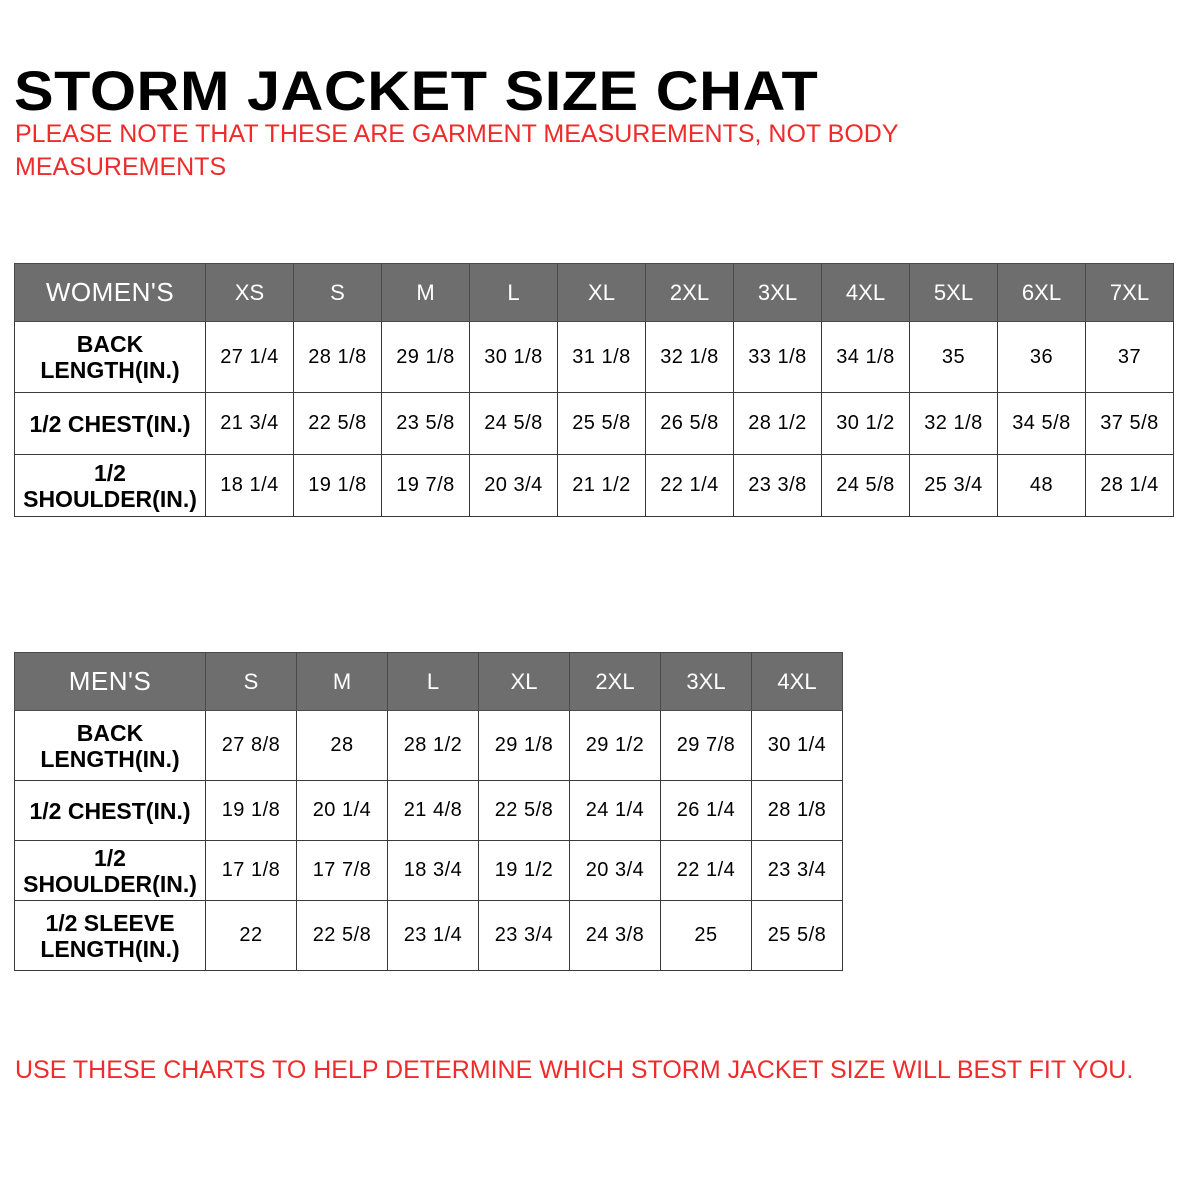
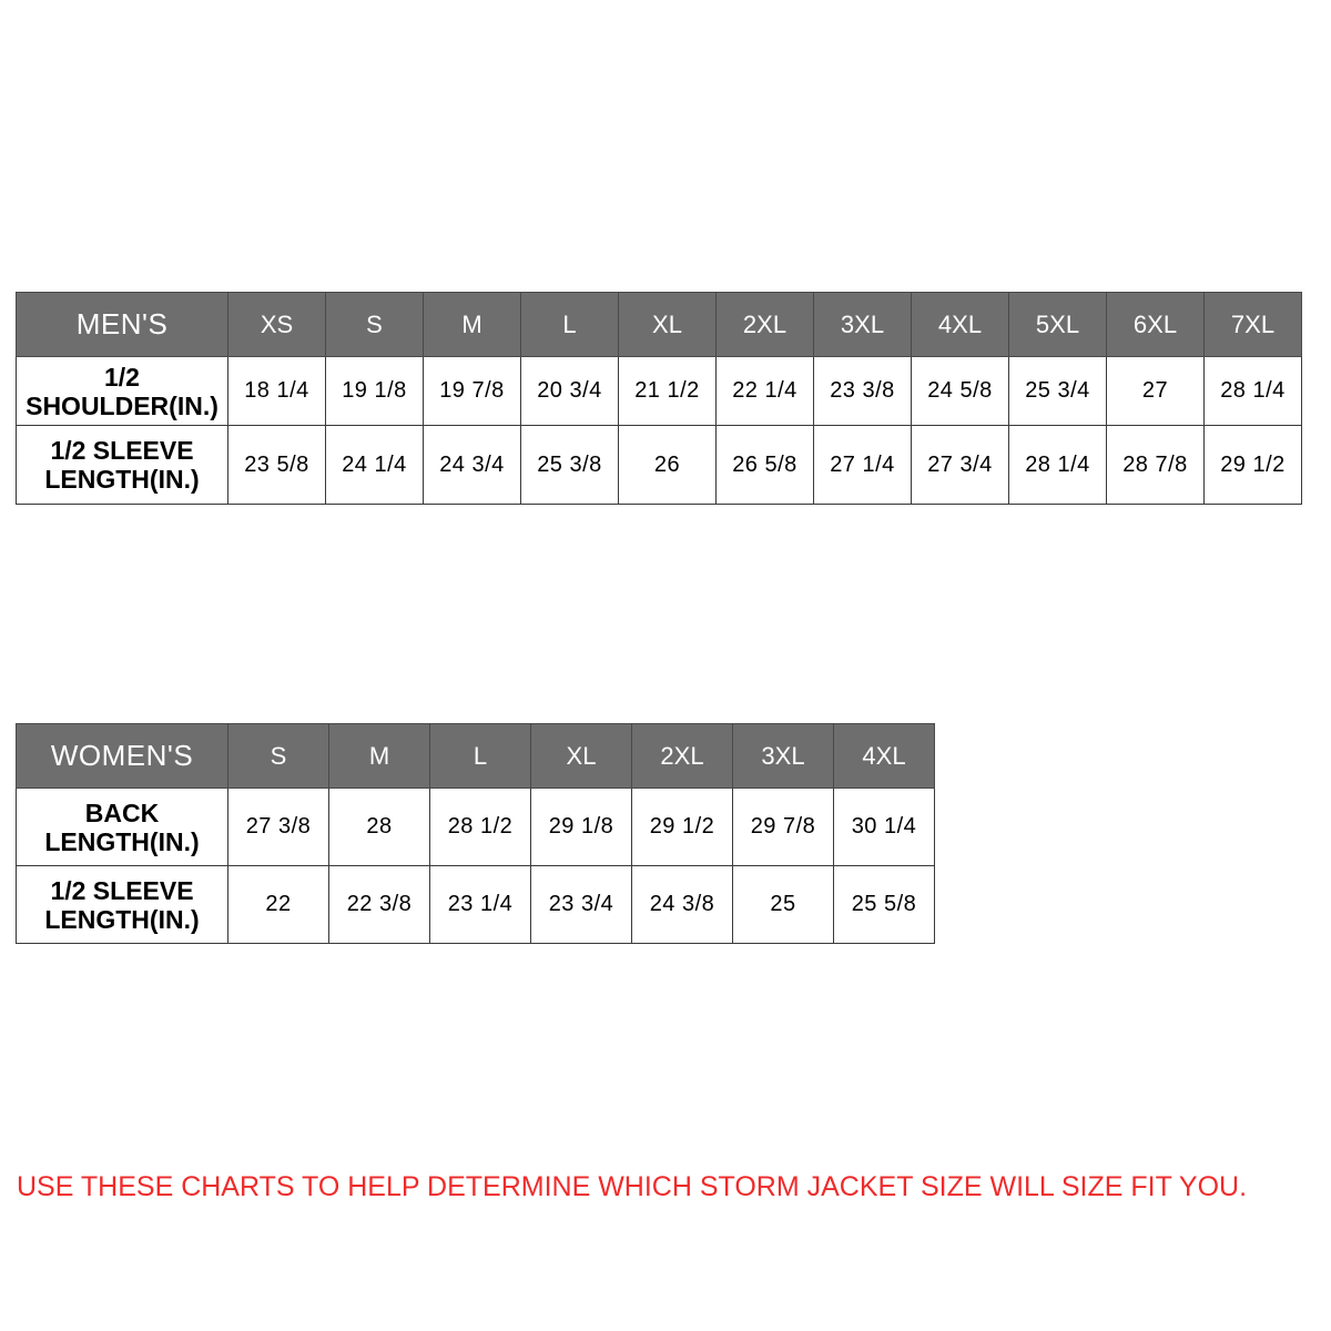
- STORM JACKET SIZE CHAT
- PLEASE NOTE THAT THESE ARE GARMENT MEASUREMENTS, NOT BODY MEASUREMENTS
- WOMEN'S	XS	S	M	L	XL	2XL	3XL	4XL	5XL	6XL	7XL
+ MEN'S	XS	S	M	L	XL	2XL	3XL	4XL	5XL	6XL	7XL
- BACKLENGTH(IN.)	27 1/4	28 1/8	29 1/8	30 1/8	31 1/8	32 1/8	33 1/8	34 1/8	35	36	37
- 1/2 CHEST(IN.)	21 3/4	22 5/8	23 5/8	24 5/8	25 5/8	26 5/8	28 1/2	30 1/2	32 1/8	34 5/8	37 5/8
- 1/2 SHOULDER(IN.)	18 1/4	19 1/8	19 7/8	20 3/4	21 1/2	22 1/4	23 3/8	24 5/8	25 3/4	48	28 1/4
+ 1/2 SHOULDER(IN.)	18 1/4	19 1/8	19 7/8	20 3/4	21 1/2	22 1/4	23 3/8	24 5/8	25 3/4	27	28 1/4
+ 1/2 SLEEVELENGTH(IN.)	23 5/8	24 1/4	24 3/4	25 3/8	26	26 5/8	27 1/4	27 3/4	28 1/4	28 7/8	29 1/2
- MEN'S	S	M	L	XL	2XL	3XL	4XL
+ WOMEN'S	S	M	L	XL	2XL	3XL	4XL
- BACKLENGTH(IN.)	27 8/8	28	28 1/2	29 1/8	29 1/2	29 7/8	30 1/4
+ BACKLENGTH(IN.)	27 3/8	28	28 1/2	29 1/8	29 1/2	29 7/8	30 1/4
- 1/2 CHEST(IN.)	19 1/8	20 1/4	21 4/8	22 5/8	24 1/4	26 1/4	28 1/8
- 1/2 SHOULDER(IN.)	17 1/8	17 7/8	18 3/4	19 1/2	20 3/4	22 1/4	23 3/4
- 1/2 SLEEVELENGTH(IN.)	22	22 5/8	23 1/4	23 3/4	24 3/8	25	25 5/8
+ 1/2 SLEEVELENGTH(IN.)	22	22 3/8	23 1/4	23 3/4	24 3/8	25	25 5/8
- USE THESE CHARTS TO HELP DETERMINE WHICH STORM JACKET SIZE WILL BEST FIT YOU.
+ USE THESE CHARTS TO HELP DETERMINE WHICH STORM JACKET SIZE WILL SIZE FIT YOU.
